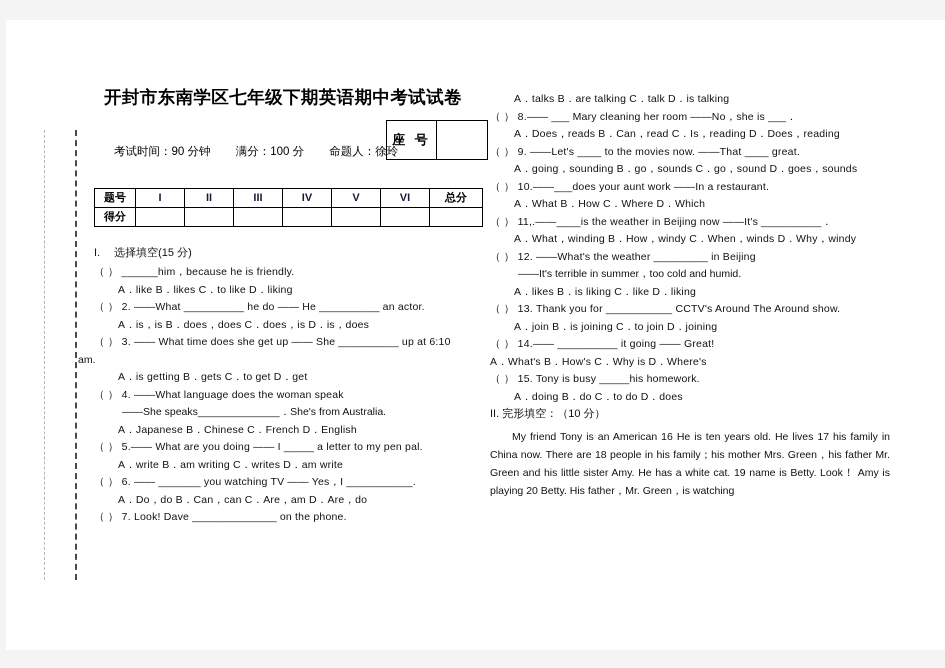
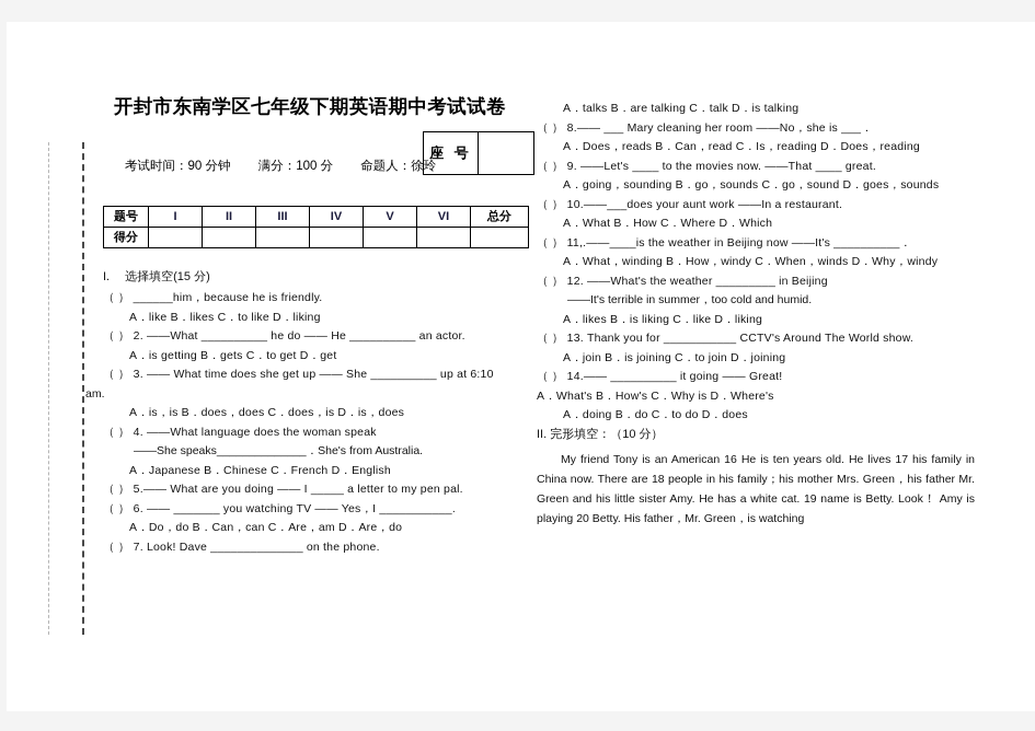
  开封市东南学区七年级下期英语期中考试试卷
  考试时间：90 分钟 满分：100 分 命题人：徐玲
  座 号
  题号	I	II	III	IV	V	VI	总分
  得分
  I. 选择填空(15 分)
  （ ） ______him，because he is friendly.
  A．like B．likes C．to like D．liking
  （ ） 2. ——What __________ he do —— He __________ an actor.
- A．is，is B．does，does C．does，is D．is，does
+ A．is getting B．gets C．to get D．get
  （ ） 3. —— What time does she get up —— She __________ up at 6:10
  am.
- A．is getting B．gets C．to get D．get
+ A．is，is B．does，does C．does，is D．is，does
  （ ） 4. ——What language does the woman speak
  ——She speaks______________．She's from Australia.
  A．Japanese B．Chinese C．French D．English
  （ ） 5.—— What are you doing —— I _____ a letter to my pen pal.
- A．write B．am writing C．writes D．am write
  （ ） 6. —— _______ you watching TV —— Yes，I ___________.
  A．Do，do B．Can，can C．Are，am D．Are，do
  （ ） 7. Look! Dave ______________ on the phone.
  A．talks B．are talking C．talk D．is talking
  （ ） 8.—— ___ Mary cleaning her room ——No，she is ___．
  A．Does，reads B．Can，read C．Is，reading D．Does，reading
  （ ） 9. ——Let's ____ to the movies now. ——That ____ great.
  A．going，sounding B．go，sounds C．go，sound D．goes，sounds
  （ ） 10.——___does your aunt work ——In a restaurant.
  A．What B．How C．Where D．Which
  （ ） 11,.——____is the weather in Beijing now ——It's __________．
  A．What，winding B．How，windy C．When，winds D．Why，windy
  （ ） 12. ——What's the weather _________ in Beijing
  ——It's terrible in summer，too cold and humid.
  A．likes B．is liking C．like D．liking
- （ ） 13. Thank you for ___________ CCTV's Around The Around show.
+ （ ） 13. Thank you for ___________ CCTV's Around The World show.
  A．join B．is joining C．to join D．joining
  （ ） 14.—— __________ it going —— Great!
  A．What's B．How's C．Why is D．Where's
- （ ） 15. Tony is busy _____his homework.
  A．doing B．do C．to do D．does
  II. 完形填空：（10 分）
  My friend Tony is an American 16 He is ten years old. He lives 17 his family in China now. There are 18 people in his family；his mother Mrs. Green，his father Mr. Green and his little sister Amy. He has a white cat. 19 name is Betty. Look！ Amy is playing 20 Betty. His father，Mr. Green，is watching
